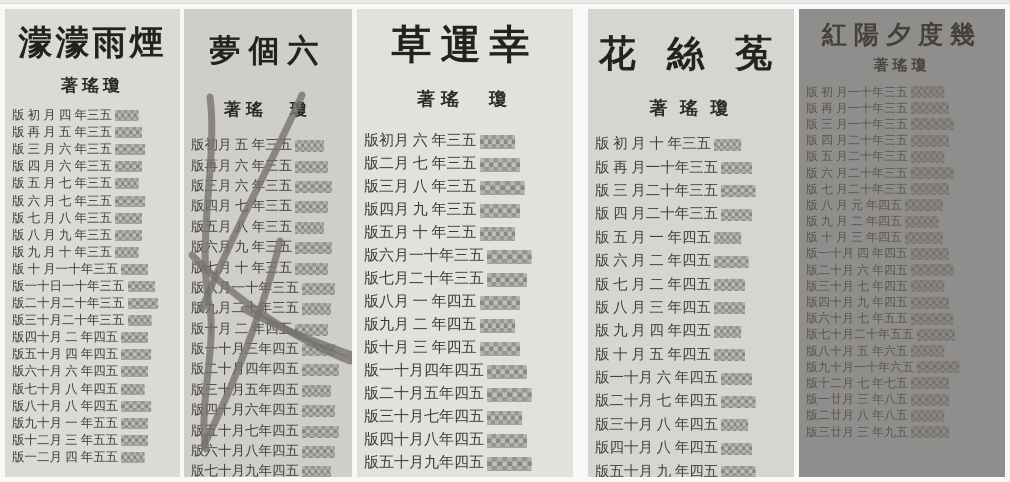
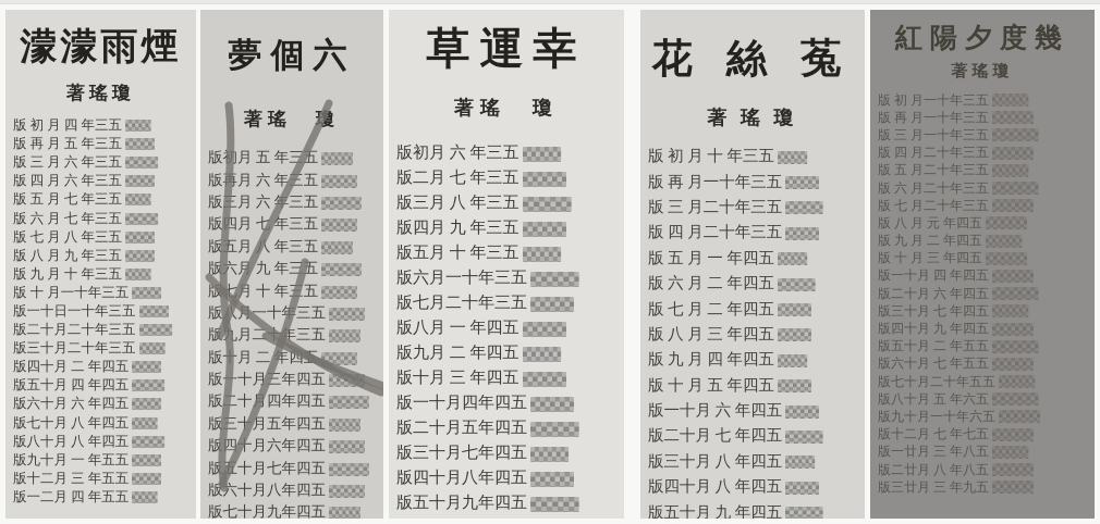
  濛濛雨煙
  著瑤瓊
  版 初 月 四 年三五
  版 再 月 五 年三五
  版 三 月 六 年三五
  版 四 月 六 年三五
  版 五 月 七 年三五
  版 六 月 七 年三五
  版 七 月 八 年三五
  版 八 月 九 年三五
  版 九 月 十 年三五
  版 十 月一十年三五
  版一十日一十年三五
  版二十月二十年三五
  版三十月二十年三五
  版四十月 二 年四五
  版五十月 四 年四五
  版六十月 六 年四五
  版七十月 八 年四五
  版八十月 八 年四五
  版九十月 一 年五五
  版十二月 三 年五五
  版一二月 四 年五五
  夢個六
  著瑤 瓊
  版初月 五 年三五
  版再月 六 年三五
  版三月 六 年三五
  版四月 七 年三五
  版五月 八 年三五
  版六月 九 年三五
  版七月 十 年三五
  版八月一十年三五
  版九月二十年三五
  版十月 二 年四五
  版一十月三年四五
  版二十月四年四五
  版三十月五年四五
  版四十月六年四五
  版五十月七年四五
  版六十月八年四五
  版七十月九年四五
  草運幸
  著瑤 瓊
  版初月 六 年三五
  版二月 七 年三五
  版三月 八 年三五
  版四月 九 年三五
  版五月 十 年三五
  版六月一十年三五
  版七月二十年三五
  版八月 一 年四五
  版九月 二 年四五
  版十月 三 年四五
  版一十月四年四五
  版二十月五年四五
  版三十月七年四五
  版四十月八年四五
  版五十月九年四五
  花 絲 菟
  著 瑤 瓊
  版 初 月 十 年三五
  版 再 月一十年三五
  版 三 月二十年三五
  版 四 月二十年三五
  版 五 月 一 年四五
  版 六 月 二 年四五
  版 七 月 二 年四五
  版 八 月 三 年四五
  版 九 月 四 年四五
  版 十 月 五 年四五
  版一十月 六 年四五
  版二十月 七 年四五
  版三十月 八 年四五
  版四十月 八 年四五
  版五十月 九 年四五
  紅陽夕度幾
  著瑤瓊
  版 初 月一十年三五
  版 再 月一十年三五
  版 三 月一十年三五
  版 四 月二十年三五
  版 五 月二十年三五
  版 六 月二十年三五
  版 七 月二十年三五
  版 八 月 元 年四五
  版 九 月 二 年四五
  版 十 月 三 年四五
  版一十月 四 年四五
  版二十月 六 年四五
  版三十月 七 年四五
  版四十月 九 年四五
+ 版五十月 二 年五五
  版六十月 七 年五五
  版七十月二十年五五
  版八十月 五 年六五
  版九十月一十年六五
  版十二月 七 年七五
  版一廿月 三 年八五
  版二廿月 八 年八五
  版三廿月 三 年九五
